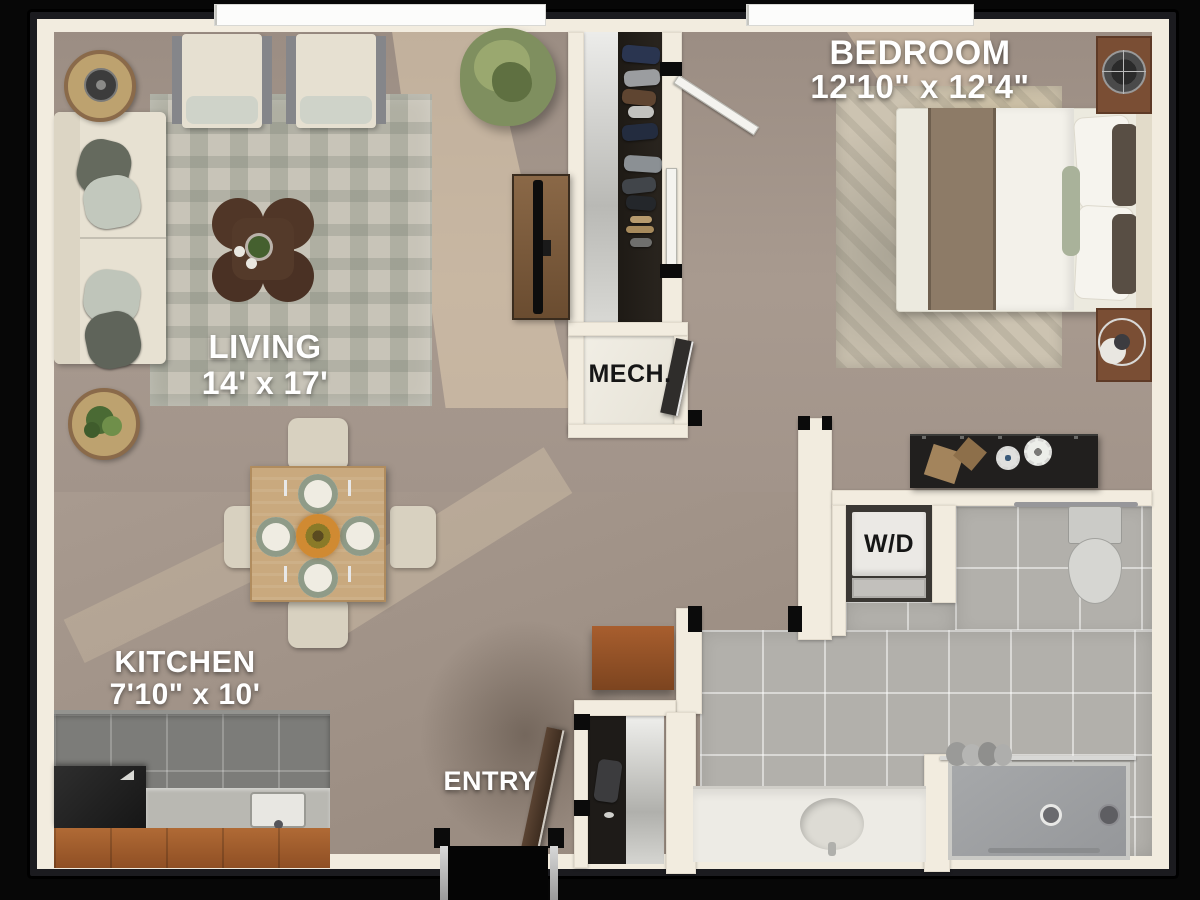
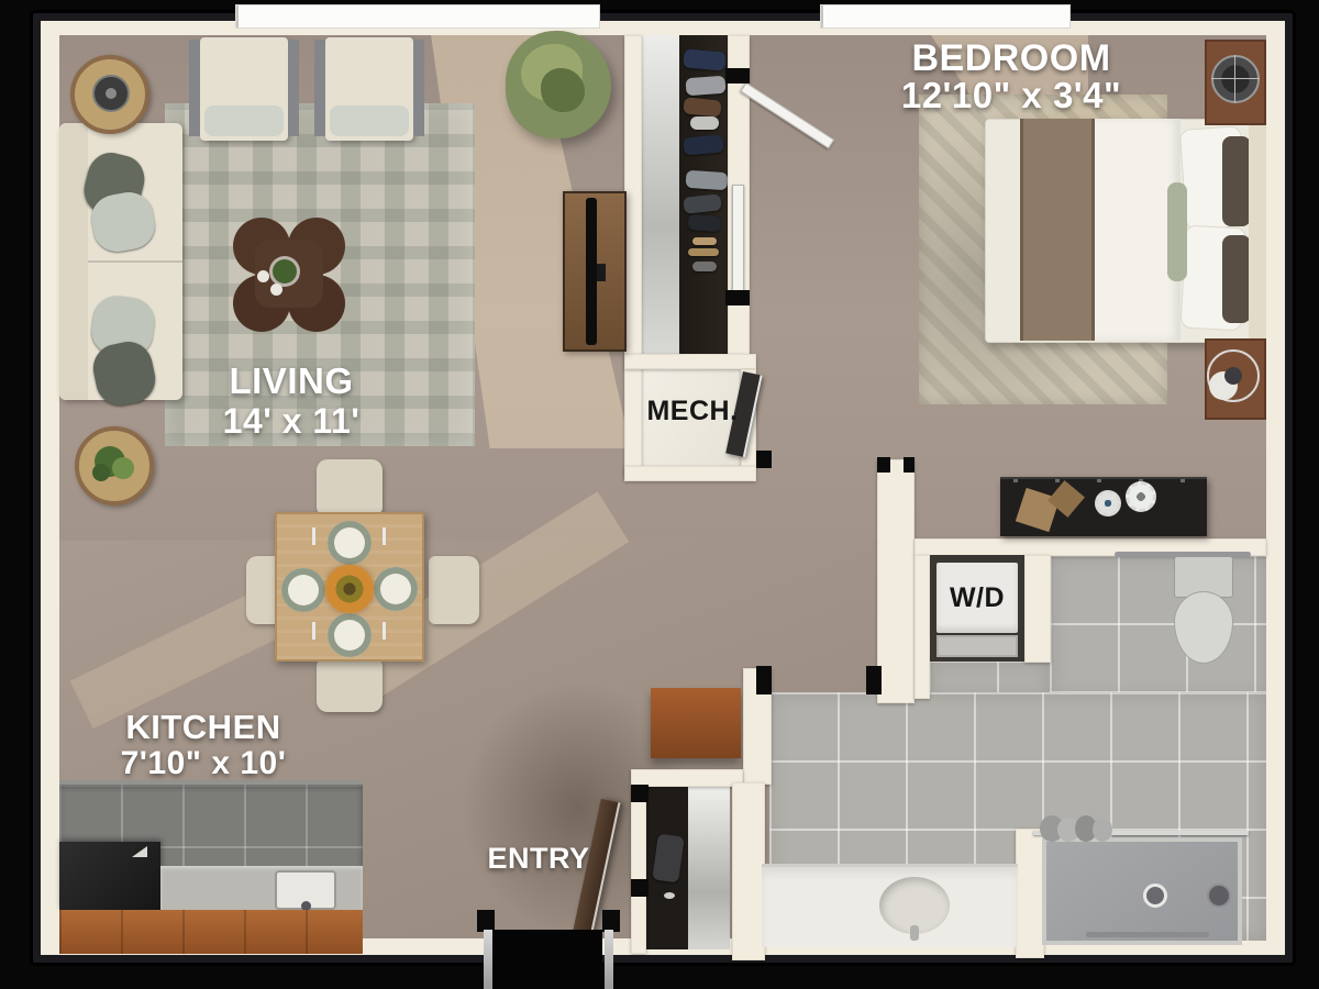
  LIVING
- 14' x 17'
+ 14' x 11'
  BEDROOM
- 12'10" x 12'4"
+ 12'10" x 3'4"
  KITCHEN
  7'10" x 10'
  MECH.
  W/D
  ENTRY
